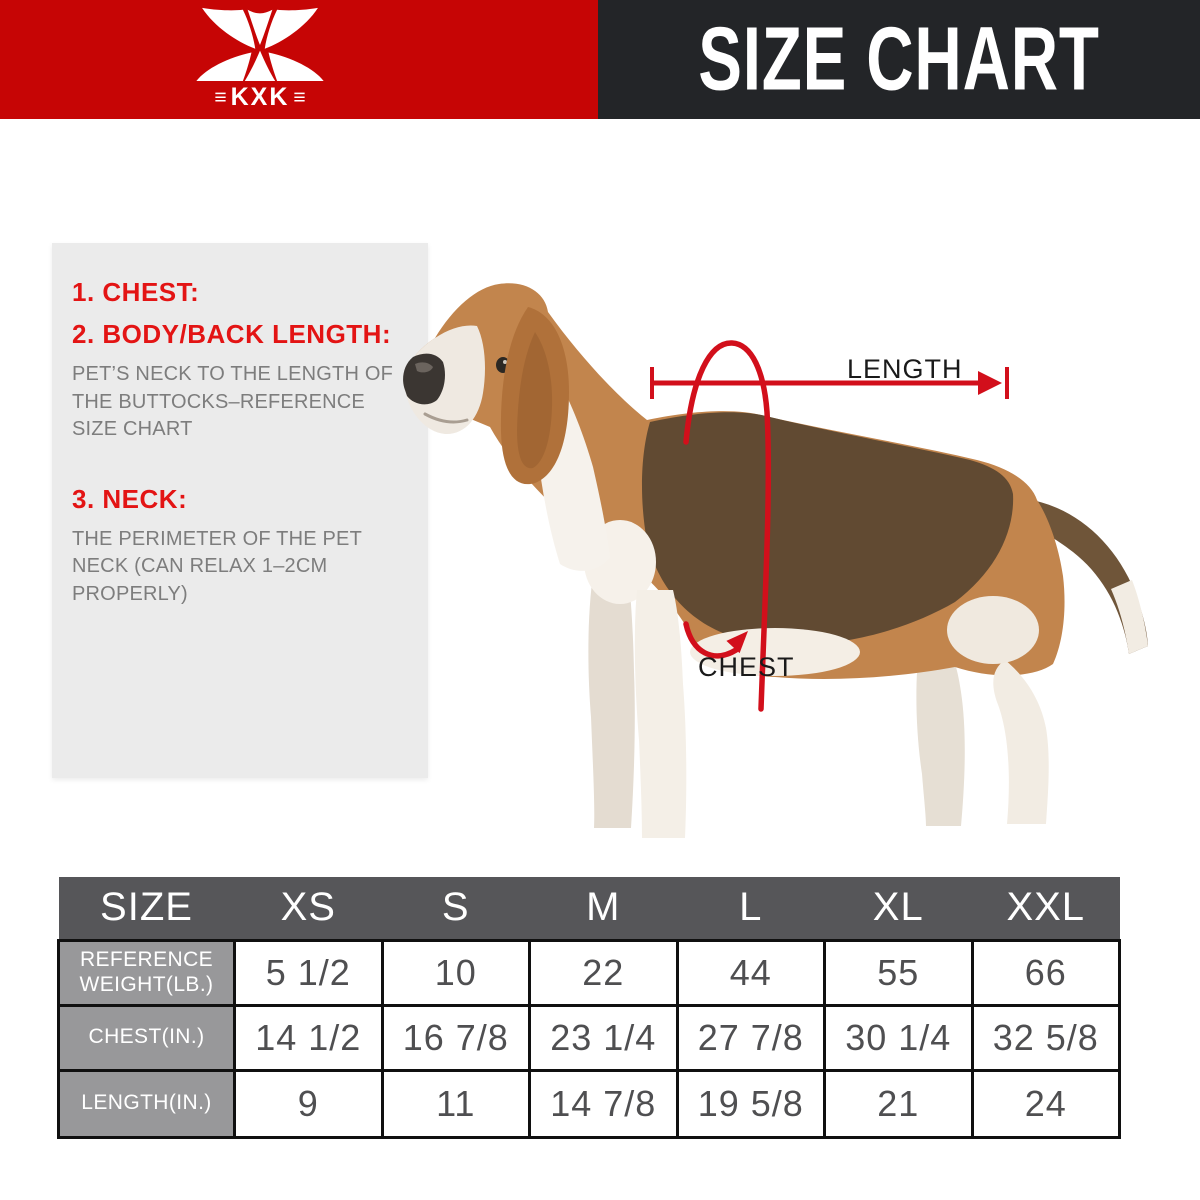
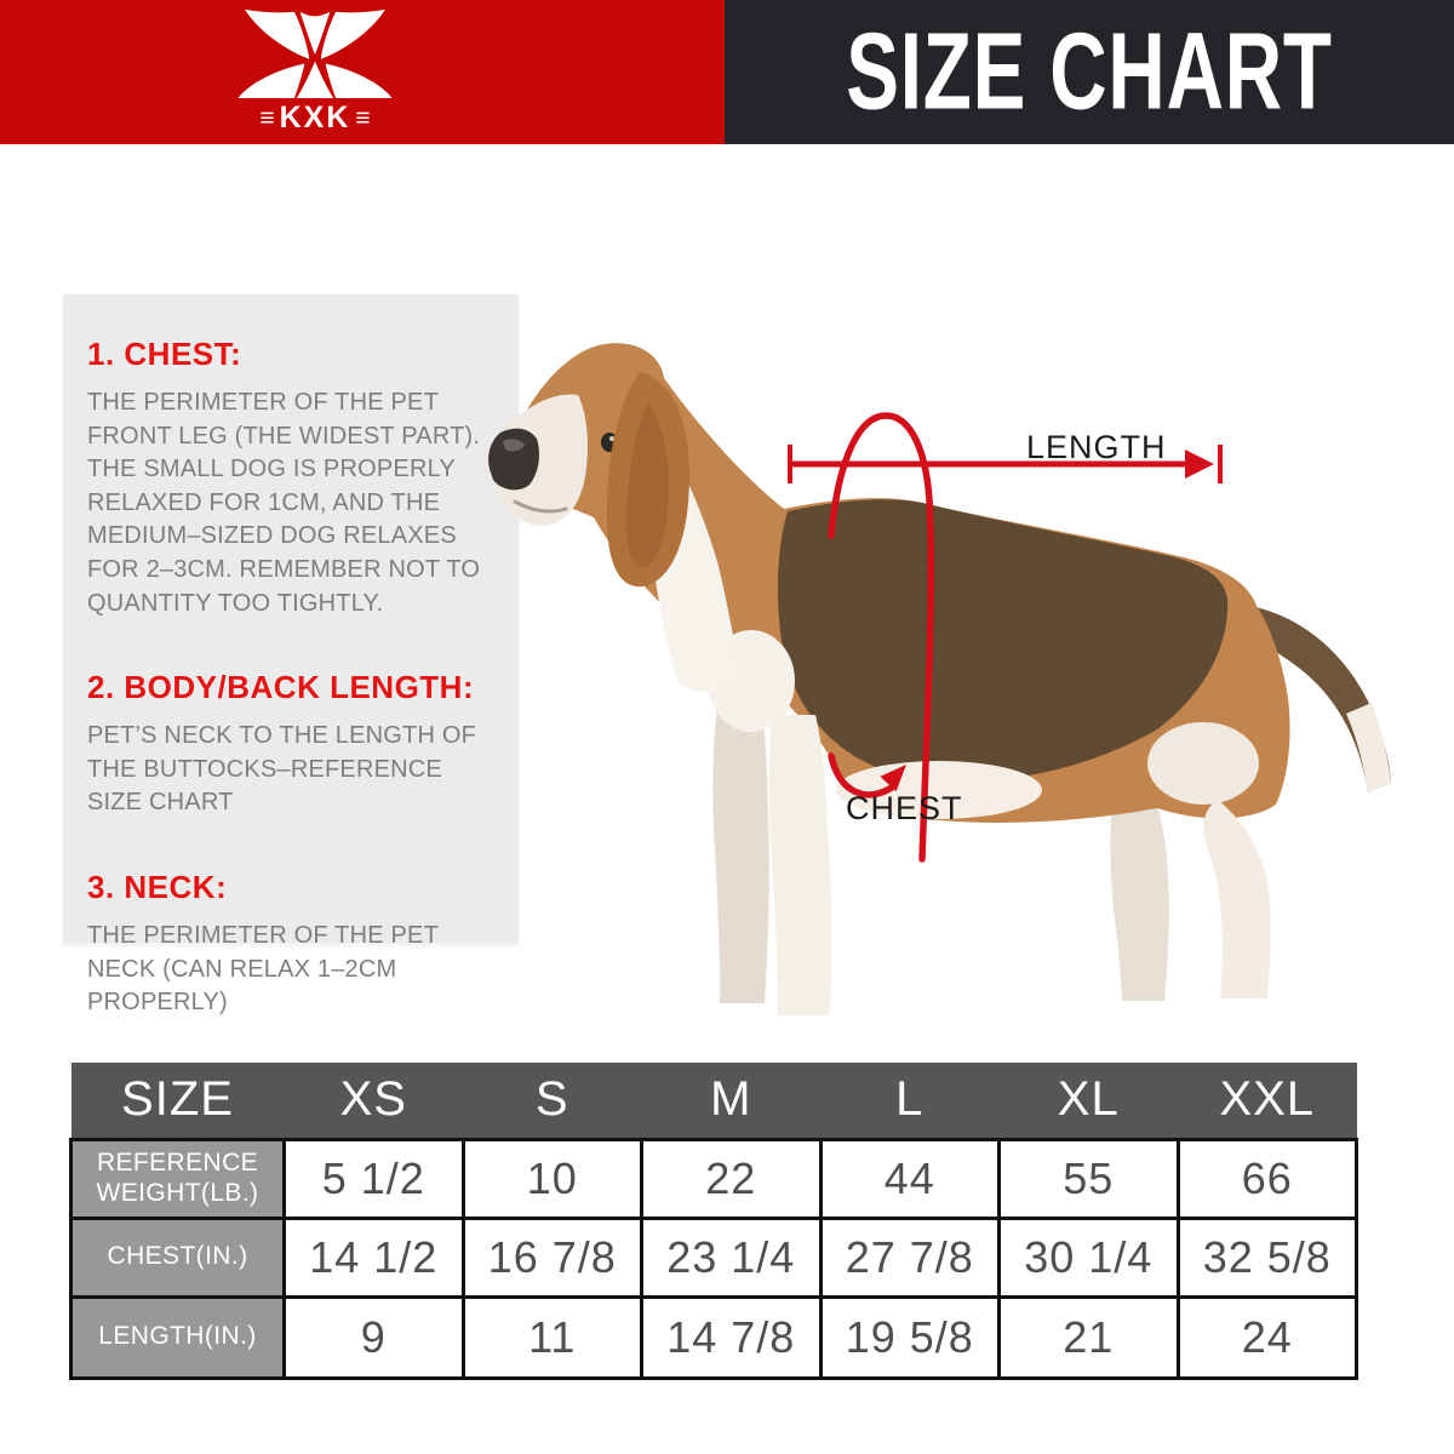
  ≡
  KXK
  ≡
  SIZE CHART
  1. CHEST:
+ THE PERIMETER OF THE PET FRONT LEG (THE WIDEST PART). THE SMALL DOG IS PROPERLY RELAXED FOR 1CM, AND THE MEDIUM–SIZED DOG RELAXES FOR 2–3CM. REMEMBER NOT TO QUANTITY TOO TIGHTLY.
  2. BODY/BACK LENGTH:
  PET’S NECK TO THE LENGTH OF THE BUTTOCKS–REFERENCE SIZE CHART
  3. NECK:
  THE PERIMETER OF THE PET NECK (CAN RELAX 1–2CM PROPERLY)
  LENGTH
  CHEST
  SIZE	XS	S	M	L	XL	XXL
  REFERENCE WEIGHT(LB.)	5 1/2	10	22	44	55	66
  CHEST(IN.)	14 1/2	16 7/8	23 1/4	27 7/8	30 1/4	32 5/8
  LENGTH(IN.)	9	11	14 7/8	19 5/8	21	24
